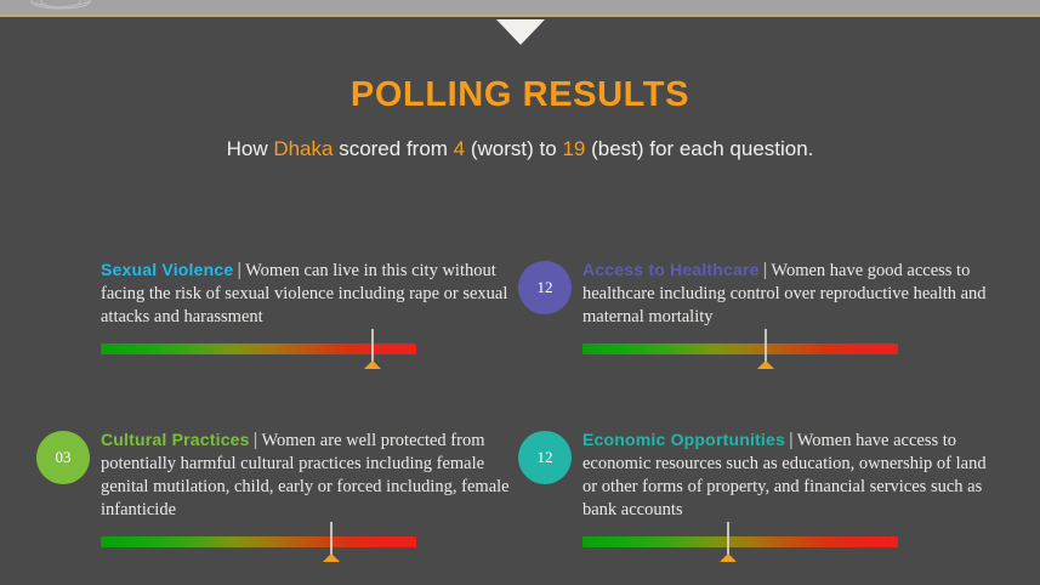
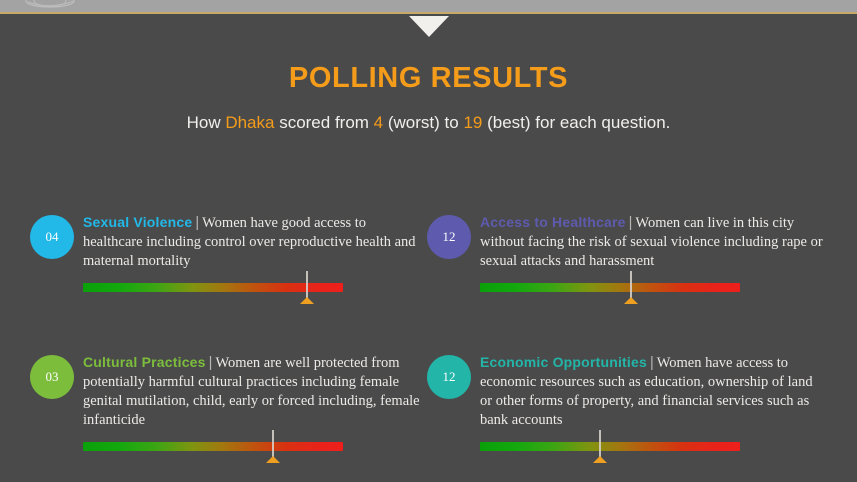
  POLLING RESULTS
  How Dhaka scored from 4 (worst) to 19 (best) for each question.
+ 04
- Sexual Violence | Women can live in this city without facing the risk of sexual violence including rape or sexual attacks and harassment
+ Sexual Violence | Women have good access to healthcare including control over reproductive health and maternal mortality
  12
- Access to Healthcare | Women have good access to healthcare including control over reproductive health and maternal mortality
+ Access to Healthcare | Women can live in this city without facing the risk of sexual violence including rape or sexual attacks and harassment
  03
  Cultural Practices | Women are well protected from potentially harmful cultural practices including female genital mutilation, child, early or forced including, female infanticide
  12
  Economic Opportunities | Women have access to economic resources such as education, ownership of land or other forms of property, and financial services such as bank accounts
